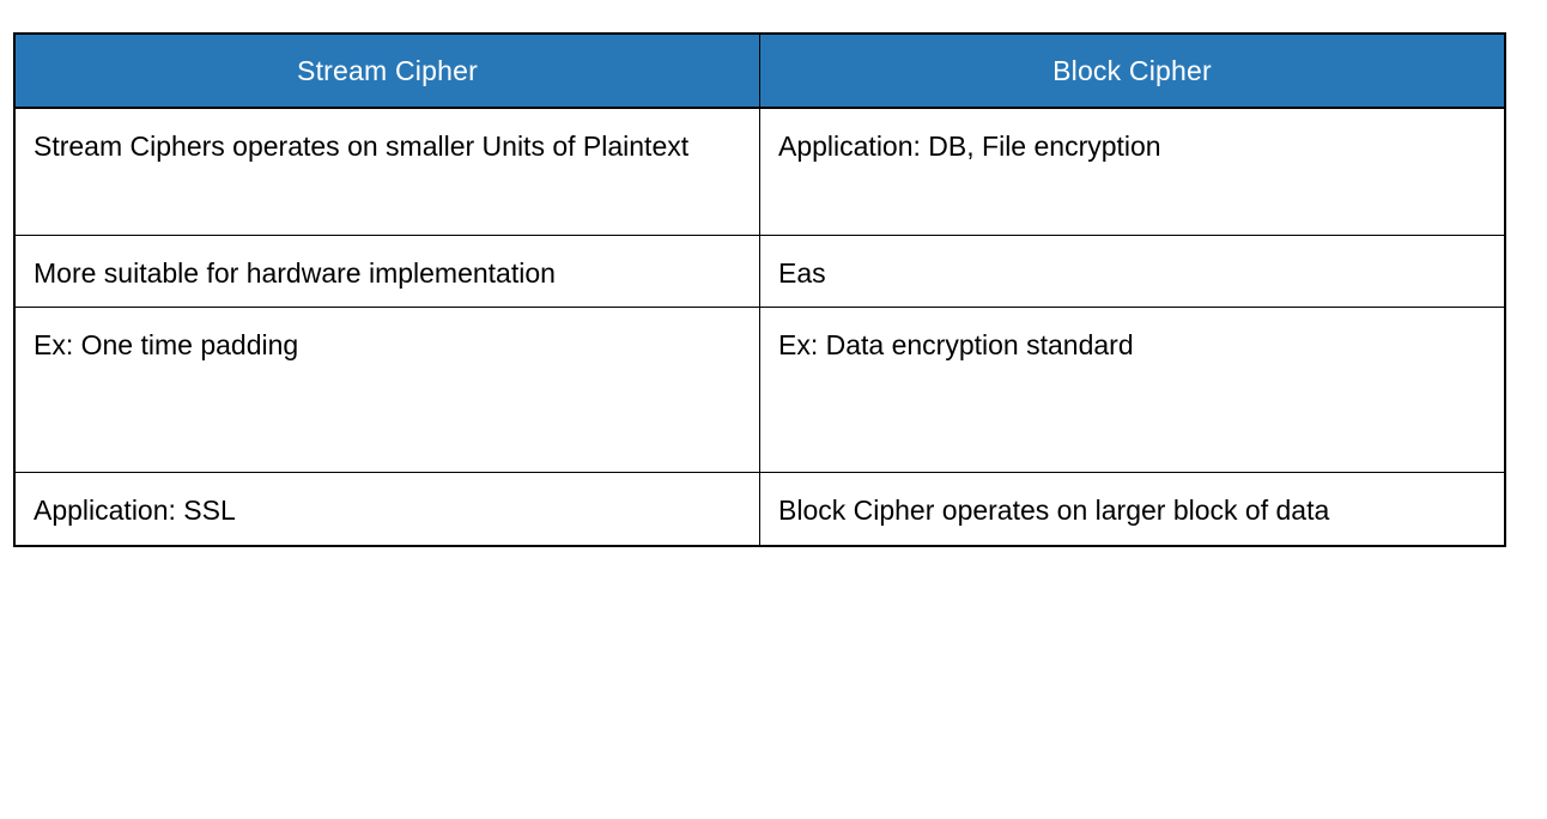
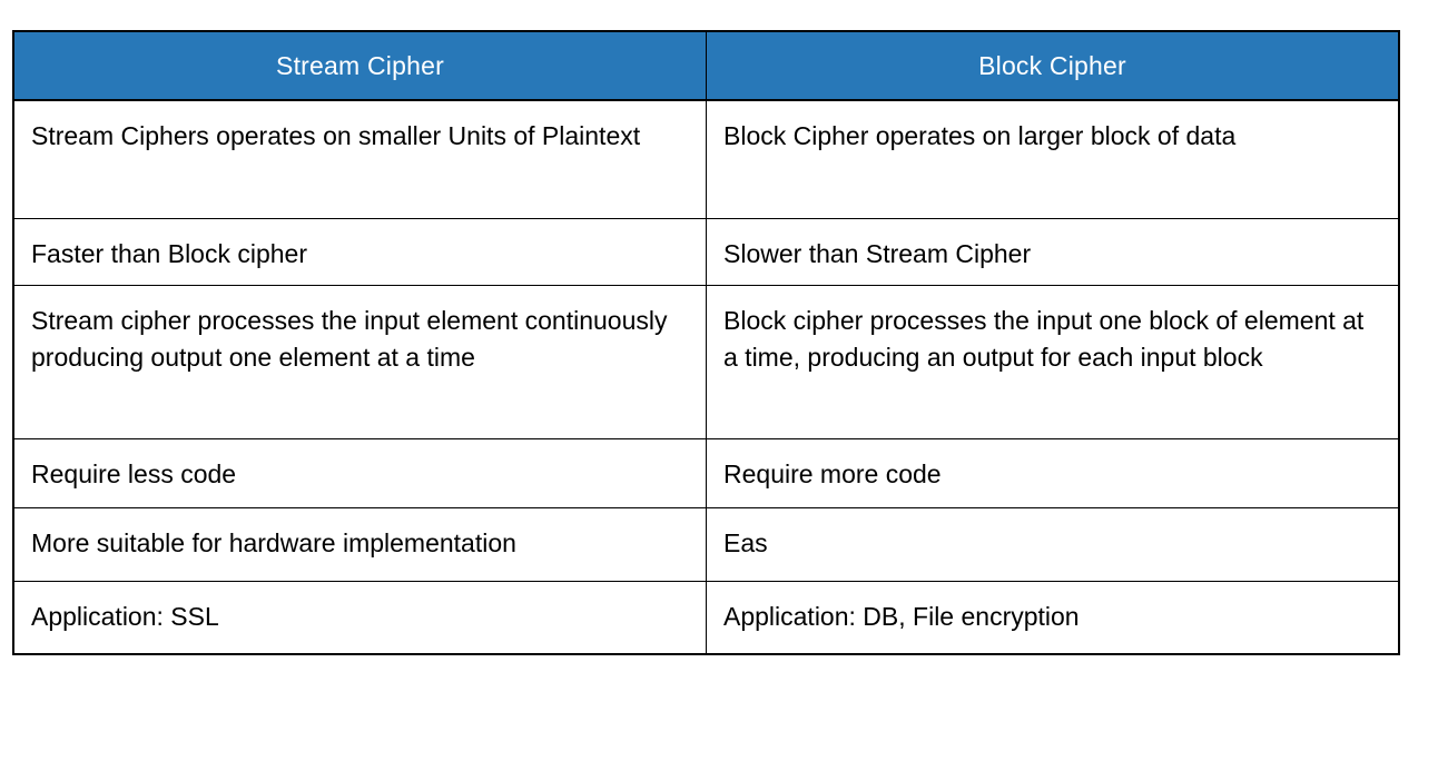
  Stream Cipher	Block Cipher
- Stream Ciphers operates on smaller Units of Plaintext	Application: DB, File encryption
+ Stream Ciphers operates on smaller Units of Plaintext	Block Cipher operates on larger block of data
+ Faster than Block cipher	Slower than Stream Cipher
+ Stream cipher processes the input element continuously producing output one element at a time	Block cipher processes the input one block of element at a time, producing an output for each input block
+ Require less code	Require more code
  More suitable for hardware implementation	Eas
- Ex: One time padding	Ex: Data encryption standard
- Application: SSL	Block Cipher operates on larger block of data
+ Application: SSL	Application: DB, File encryption
